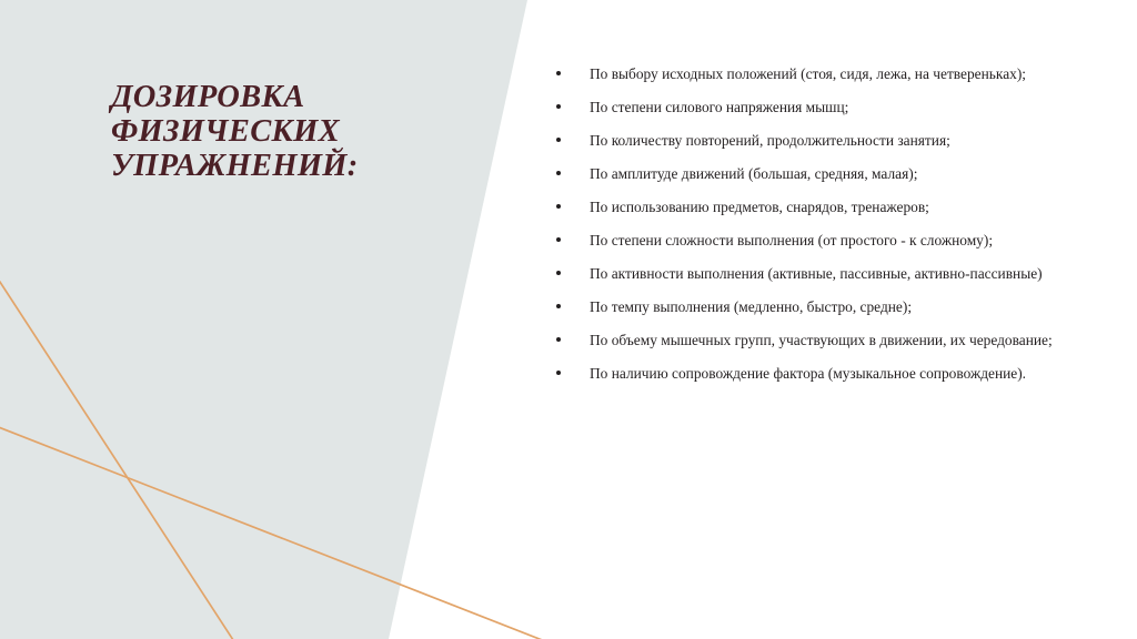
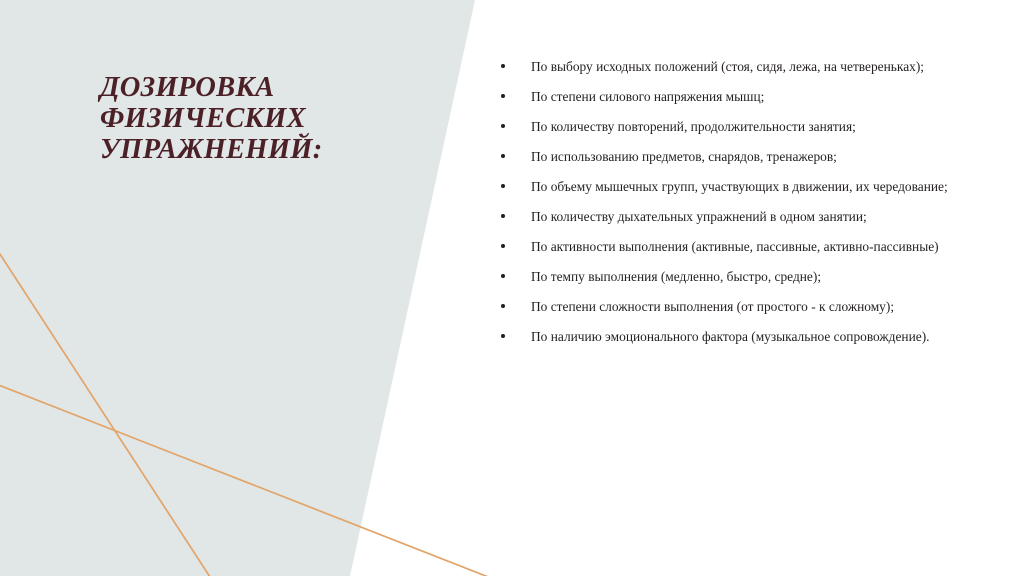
  ДОЗИРОВКА ФИЗИЧЕСКИХ УПРАЖНЕНИЙ:
  По выбору исходных положений (стоя, сидя, лежа, на четвереньках);
  По степени силового напряжения мышц;
  По количеству повторений, продолжительности занятия;
- По амплитуде движений (большая, средняя, малая);
  По использованию предметов, снарядов, тренажеров;
- По степени сложности выполнения (от простого - к сложному);
+ По объему мышечных групп, участвующих в движении, их чередование;
+ По количеству дыхательных упражнений в одном занятии;
  По активности выполнения (активные, пассивные, активно-пассивные)
  По темпу выполнения (медленно, быстро, средне);
- По объему мышечных групп, участвующих в движении, их чередование;
+ По степени сложности выполнения (от простого - к сложному);
- По наличию сопровождение фактора (музыкальное сопровождение).
+ По наличию эмоционального фактора (музыкальное сопровождение).
